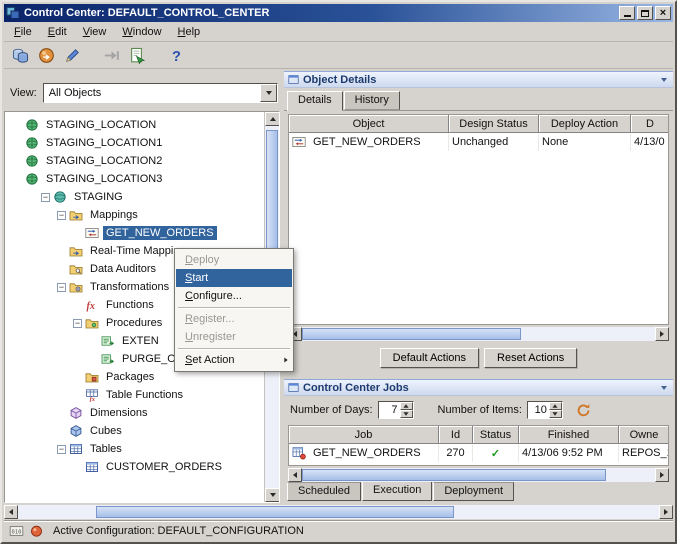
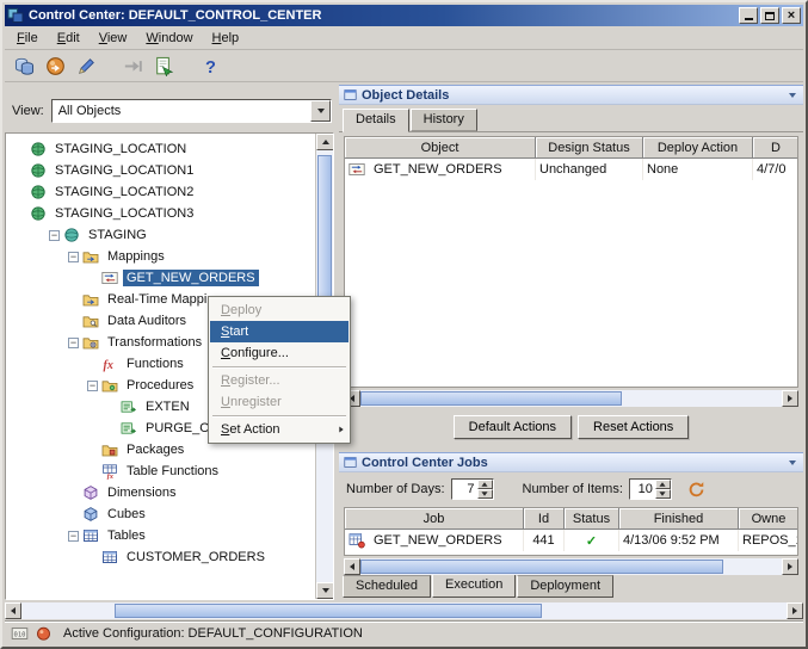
  Control Center: DEFAULT_CONTROL_CENTER
  ×
  File
  Edit
  View
  Window
  Help
  ?
  View:
  All Objects
  STAGING_LOCATION
  STAGING_LOCATION1
  STAGING_LOCATION2
  STAGING_LOCATION3
  −
  STAGING
  −
  Mappings
  GET_NEW_ORDERS
  Real-Time Mappi
  Data Auditors
  −
  Transformations
  fx
  Functions
  −
  Procedures
  EXTEN
  Packages
  Table Functions
  Dimensions
  Cubes
  −
  Tables
  CUSTOMER_ORDERS
  Object Details
  Details
  History
  Object
  Design Status
  Deploy Action
  D
  GET_NEW_ORDERS
  Unchanged
  None
- 4/13/0
+ 4/7/0
  Default Actions
  Reset Actions
  Control Center Jobs
  Number of Days:
  7
  Number of Items:
  10
  Job
  Id
  Status
  Finished
  Owne
  GET_NEW_ORDERS
- 270
+ 441
  ✓
  4/13/06 9:52 PM
  REPOS_
  Scheduled
  Execution
  Deployment
  Active Configuration: DEFAULT_CONFIGURATION
  D
  eploy
  S
  tart
  C
  onfigure...
  R
  egister...
  U
  nregister
  S
  et Action
